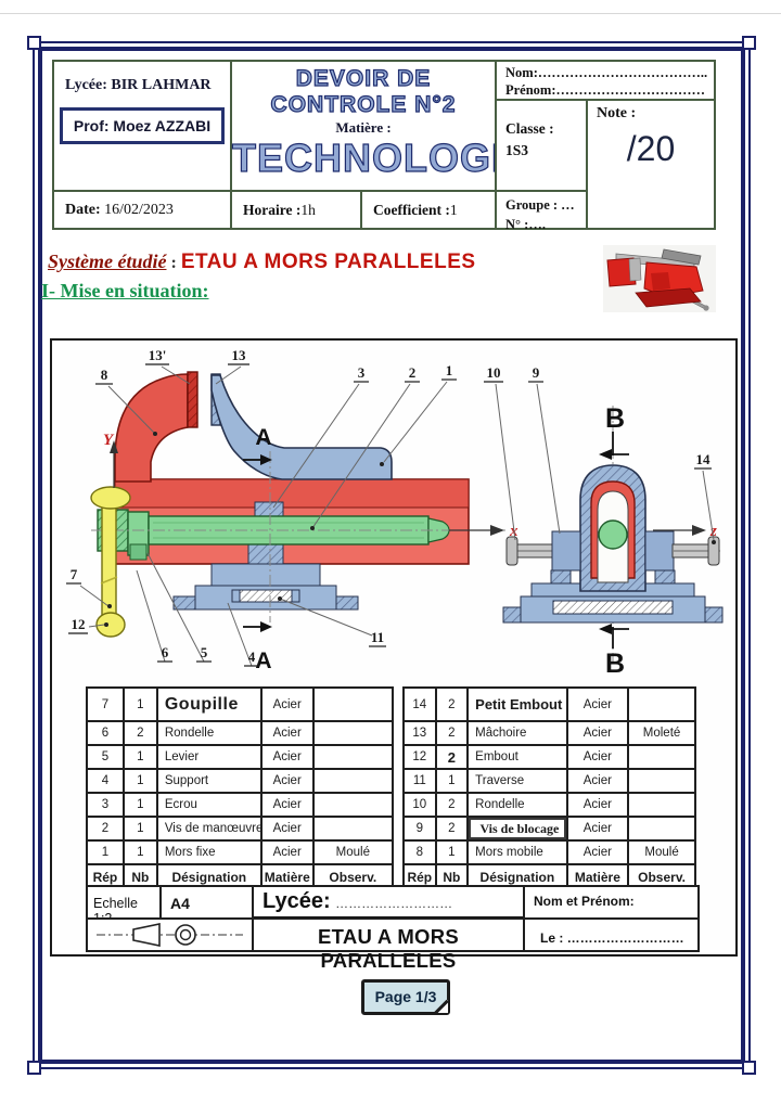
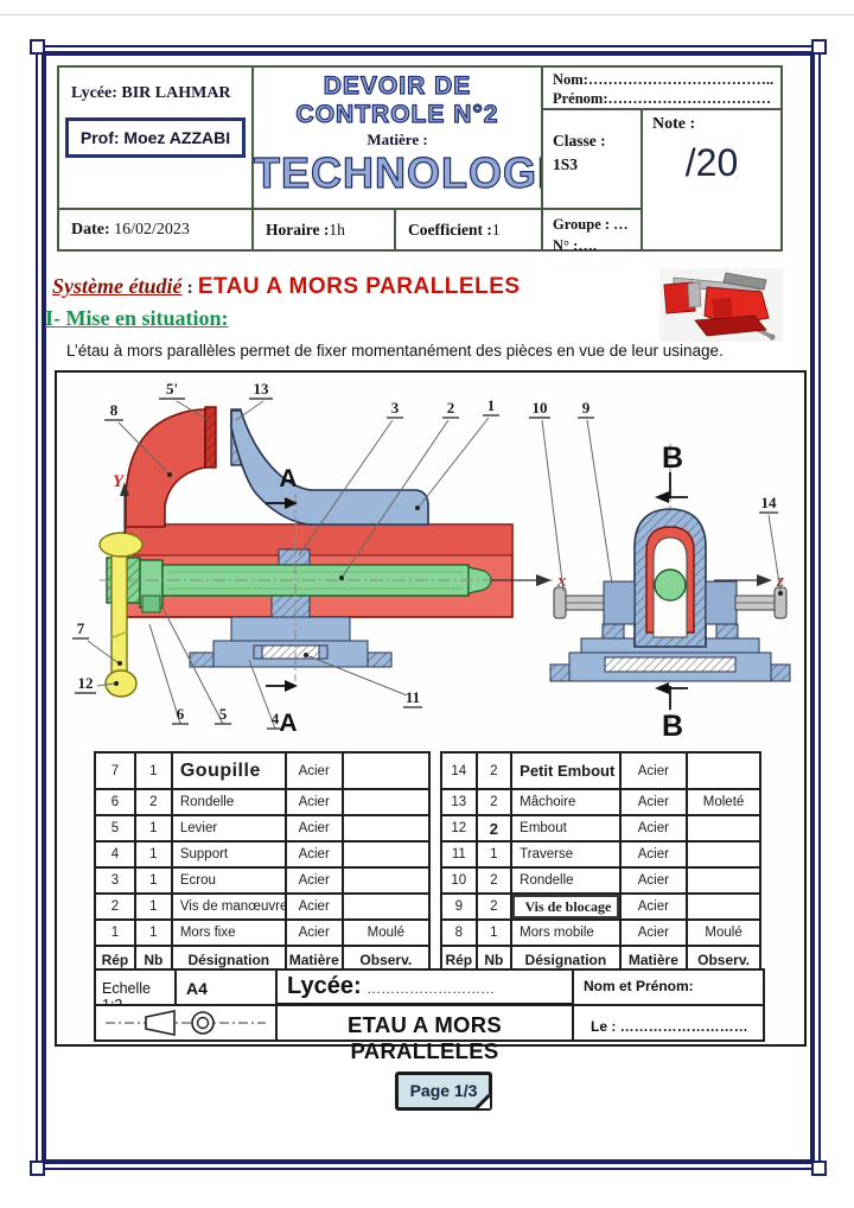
  Lycée: BIR LAHMAR
  Prof: Moez AZZABI
  Date: 16/02/2023
  DEVOIR DE CONTROLE N°2
  Matière :
  TECHNOLOG
  Horaire :1h
  Coefficient :1
  Nom:………………………………..
  Prénom:……………………………
  Classe :
  1S3
  Note :
  /20
  Groupe : …
  N° :….
  Système étudié : ETAU A MORS PARALLELES
  I- Mise en situation:
+ L’étau à mors parallèles permet de fixer momentanément des pièces en vue de leur usinage.
  A
  A
  Y
  B
  B
  z
  8
- 13'
+ 5'
  13
  3
  2
  1
  10
  9
  7
  12
  6
  5
  4
  11
  14
  7	1	Goupille	Acier
  6	2	Rondelle	Acier
  5	1	Levier	Acier
  4	1	Support	Acier
  3	1	Ecrou	Acier
  2	1	Vis de manœuvre	Acier
  1	1	Mors fixe	Acier	Moulé
  Rép	Nb	Désignation	Matière	Observ.
  14	2	Petit Embout	Acier
  13	2	Mâchoire	Acier	Moleté
  12	2	Embout	Acier
  11	1	Traverse	Acier
  10	2	Rondelle	Acier
  9	2	Vis de blocage	Acier
  8	1	Mors mobile	Acier	Moulé
  Rép	Nb	Désignation	Matière	Observ.
  Echelle
  A4
  Lycée: ………………………
  Nom et Prénom:
  ETAU A MORS PARALLELES
  Le : ………………………
  Page 1/3
